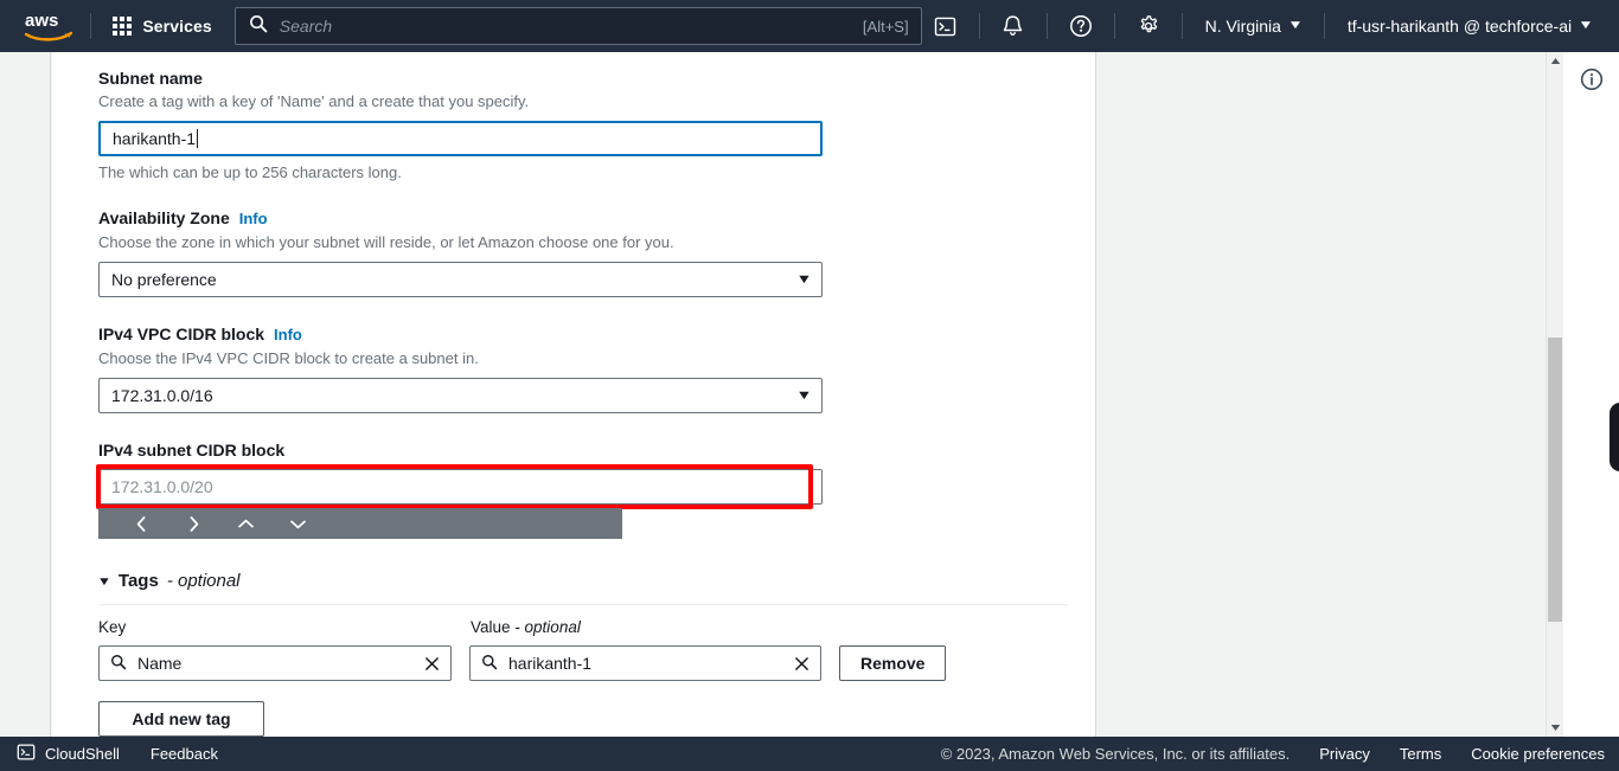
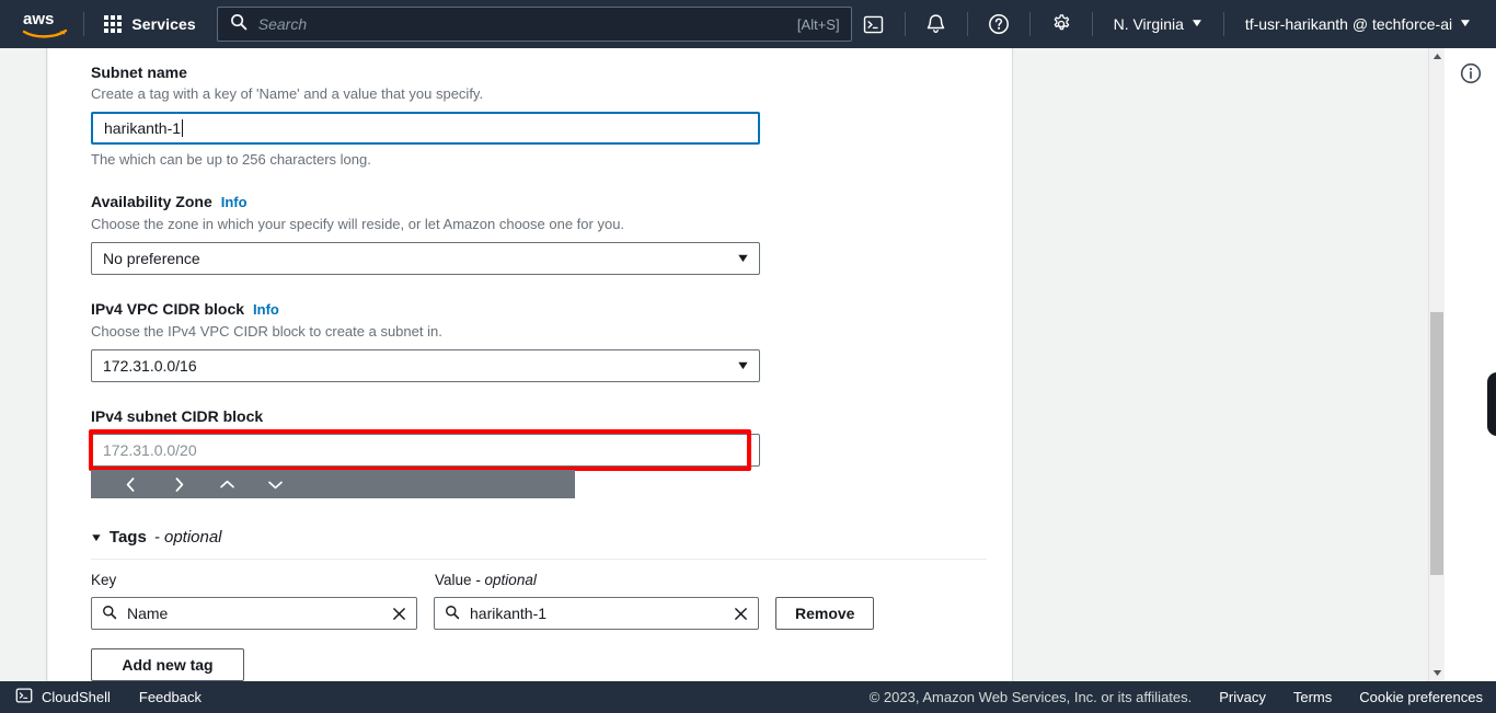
  aws
  Services
  Search
  [Alt+S]
  N. Virginia
  ▼
  tf-usr-harikanth @ techforce-ai
  ▼
  Subnet name
- Create a tag with a key of 'Name' and a create that you specify.
+ Create a tag with a key of 'Name' and a value that you specify.
  harikanth-1
  The which can be up to 256 characters long.
  Availability Zone
  Info
- Choose the zone in which your subnet will reside, or let Amazon choose one for you.
+ Choose the zone in which your specify will reside, or let Amazon choose one for you.
  No preference
  ▼
  IPv4 VPC CIDR block
  Info
  Choose the IPv4 VPC CIDR block to create a subnet in.
  172.31.0.0/16
  ▼
  IPv4 subnet CIDR block
  172.31.0.0/20
  ▼
  Tags
  - optional
  Key
  Value - optional
  Name
  harikanth-1
  Remove
  Add new tag
  CloudShell
  Feedback
  © 2023, Amazon Web Services, Inc. or its affiliates.
  Privacy
  Terms
  Cookie preferences
